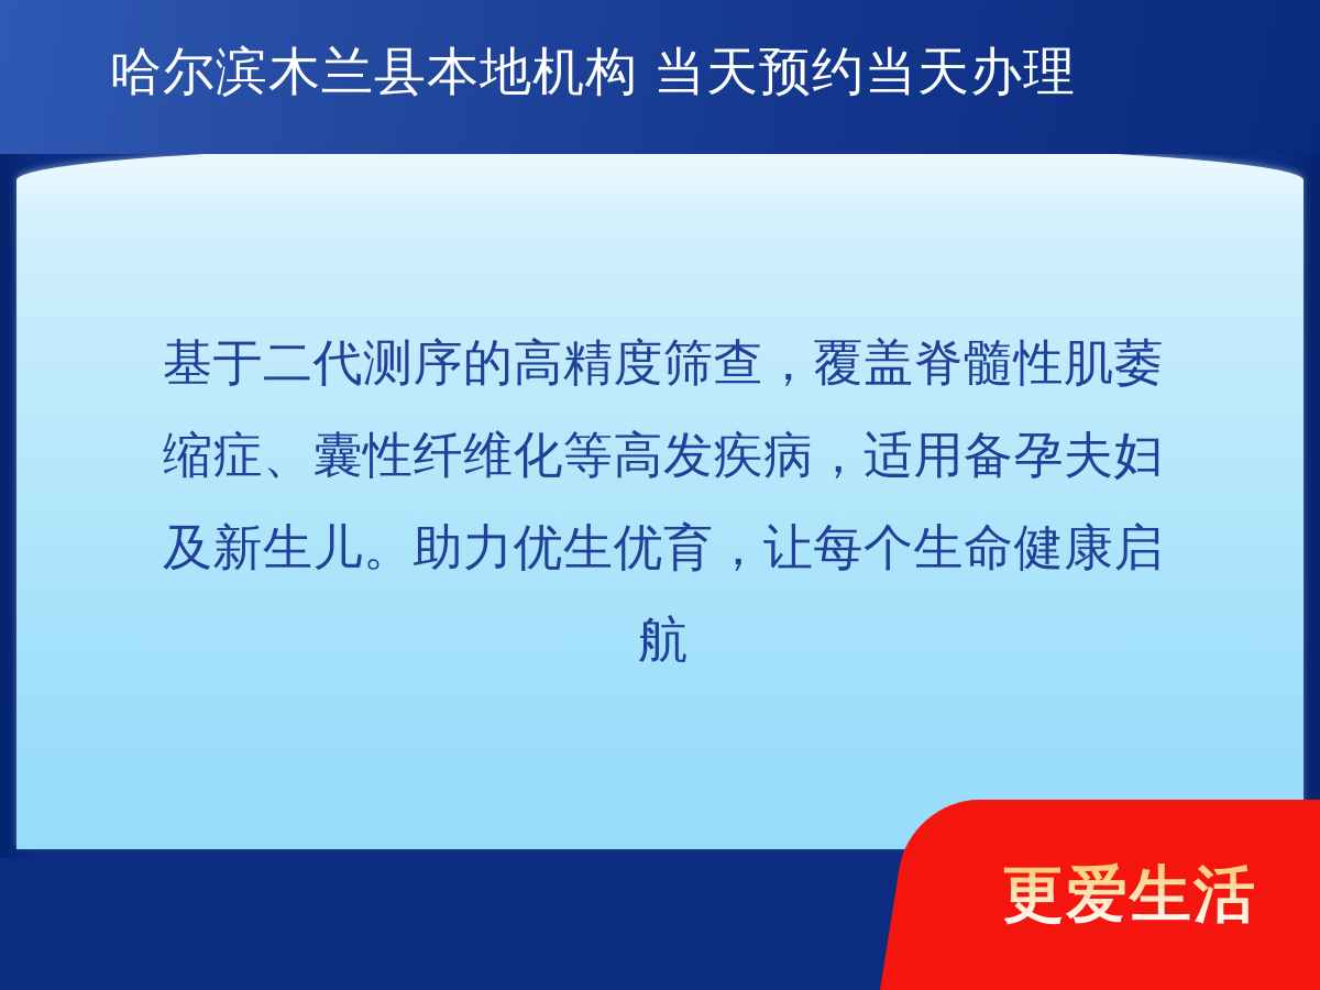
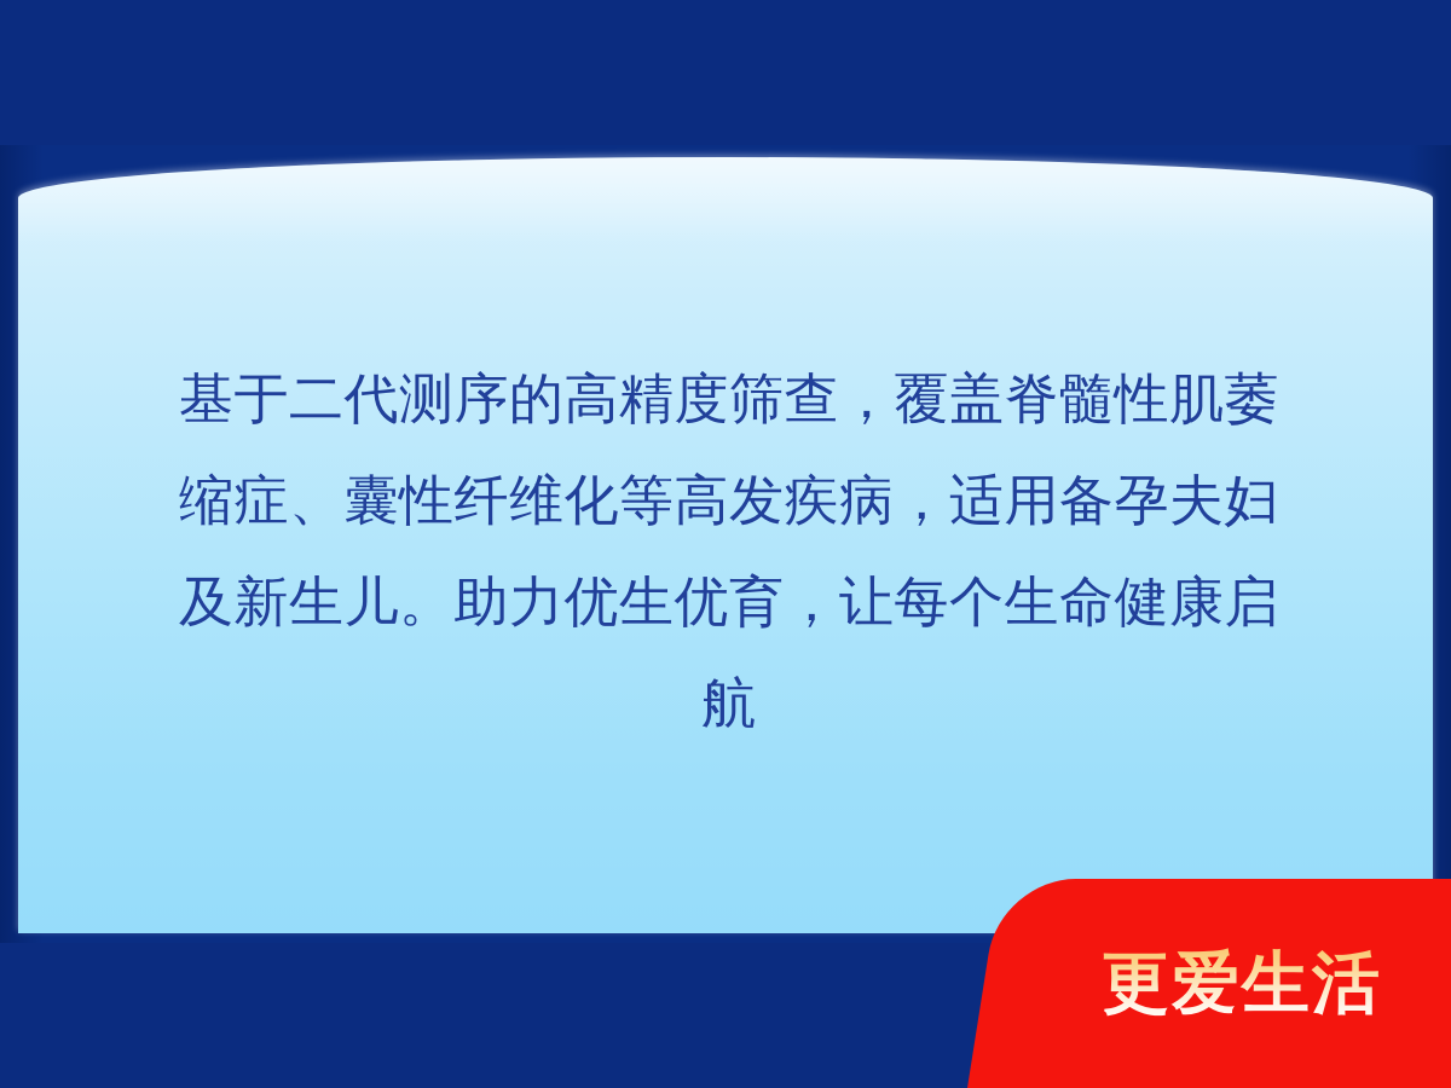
- 哈尔滨木兰县本地机构 当天预约当天办理
  基于二代测序的高精度筛查，覆盖脊髓性肌萎缩症、囊性纤维化等高发疾病，适用备孕夫妇及新生儿。助力优生优育，让每个生命健康启航
  更爱生活
